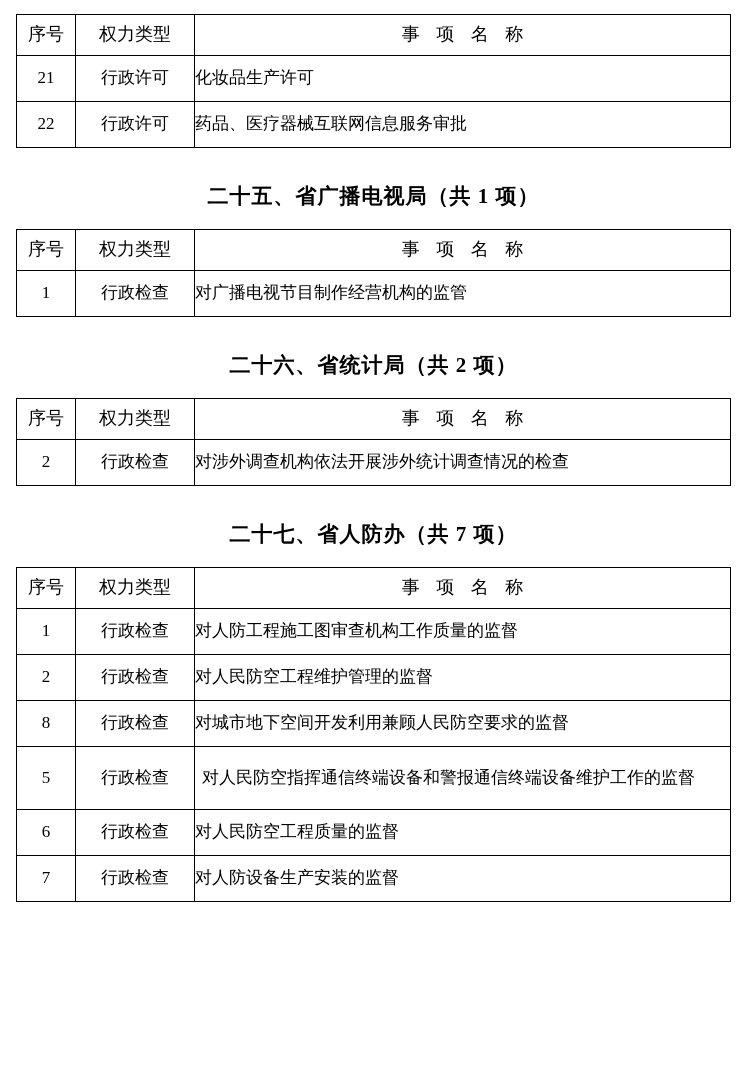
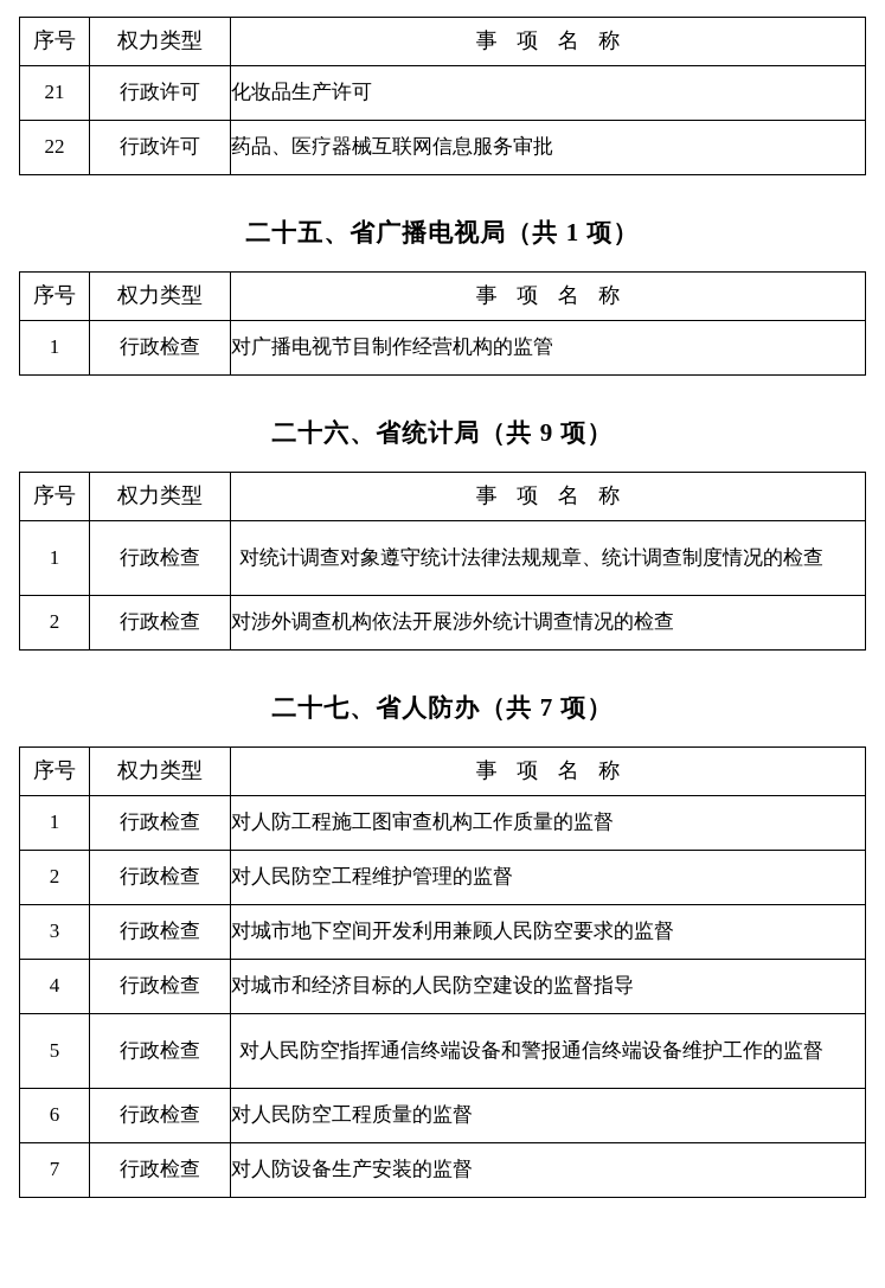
  序号	权力类型	事 项 名 称
  21	行政许可	化妆品生产许可
  22	行政许可	药品、医疗器械互联网信息服务审批
  二十五、省广播电视局（共 1 项）
  序号	权力类型	事 项 名 称
  1	行政检查	对广播电视节目制作经营机构的监管
- 二十六、省统计局（共 2 项）
+ 二十六、省统计局（共 9 项）
  序号	权力类型	事 项 名 称
+ 1	行政检查	对统计调查对象遵守统计法律法规规章、统计调查制度情况的检查
  2	行政检查	对涉外调查机构依法开展涉外统计调查情况的检查
  二十七、省人防办（共 7 项）
  序号	权力类型	事 项 名 称
  1	行政检查	对人防工程施工图审查机构工作质量的监督
  2	行政检查	对人民防空工程维护管理的监督
- 8	行政检查	对城市地下空间开发利用兼顾人民防空要求的监督
+ 3	行政检查	对城市地下空间开发利用兼顾人民防空要求的监督
+ 4	行政检查	对城市和经济目标的人民防空建设的监督指导
  5	行政检查	对人民防空指挥通信终端设备和警报通信终端设备维护工作的监督
  6	行政检查	对人民防空工程质量的监督
  7	行政检查	对人防设备生产安装的监督
